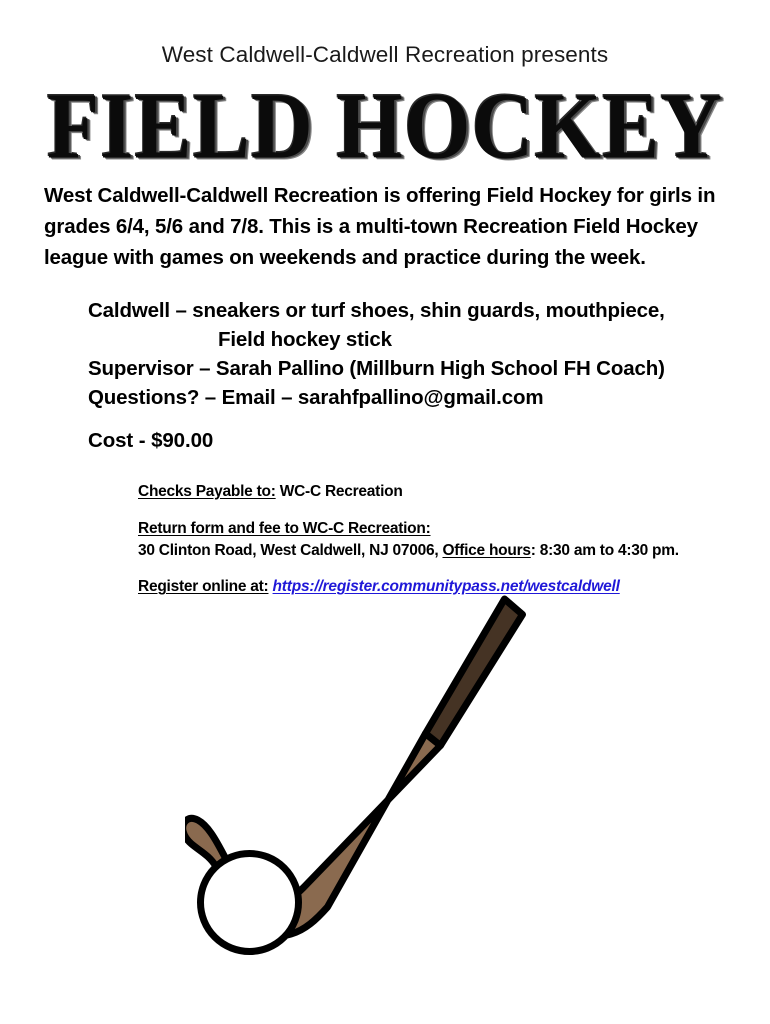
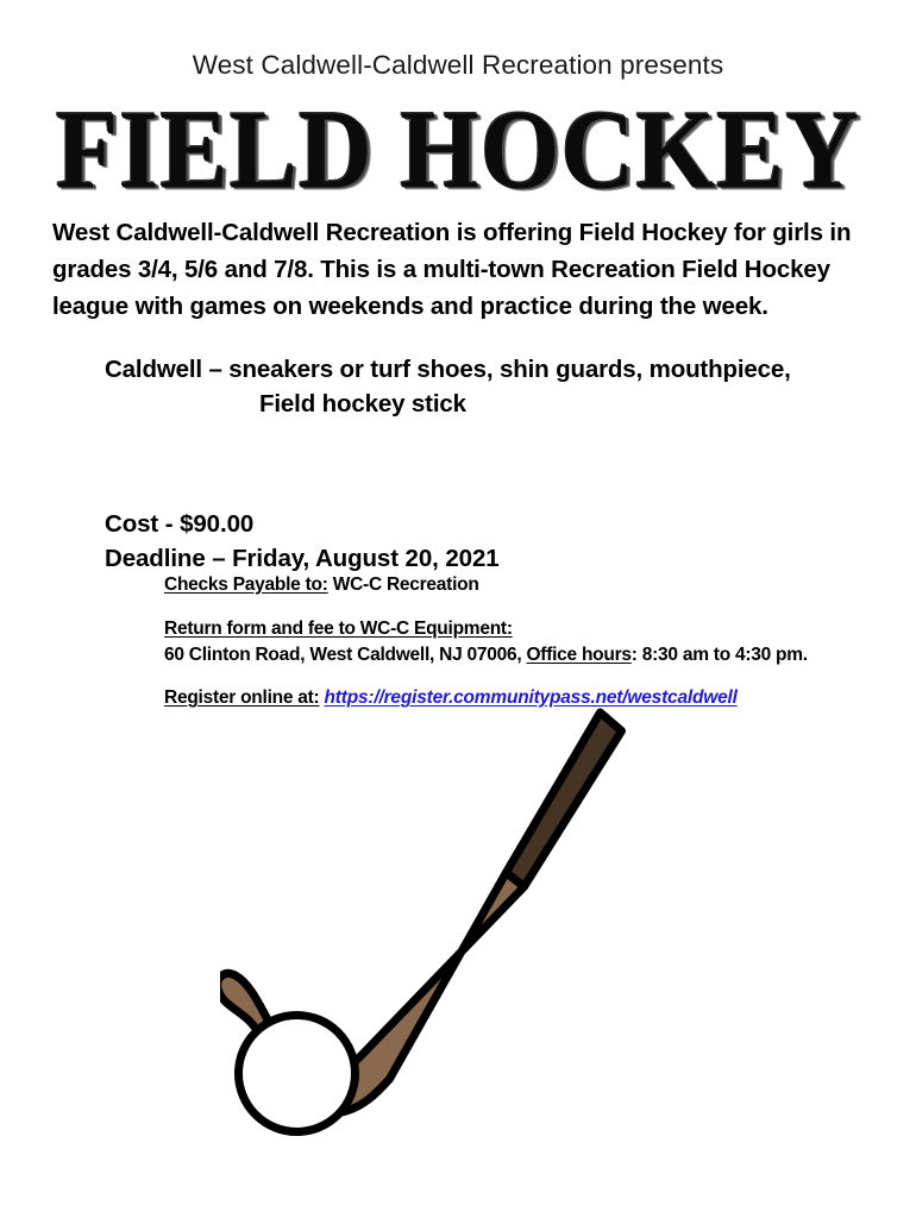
  West Caldwell-Caldwell Recreation presents
  FIELD HOCKEY
- West Caldwell-Caldwell Recreation is offering Field Hockey for girls in grades 6/4, 5/6 and 7/8. This is a multi-town Recreation Field Hockey league with games on weekends and practice during the week.
+ West Caldwell-Caldwell Recreation is offering Field Hockey for girls in grades 3/4, 5/6 and 7/8. This is a multi-town Recreation Field Hockey league with games on weekends and practice during the week.
  Caldwell – sneakers or turf shoes, shin guards, mouthpiece,
  Field hockey stick
- Supervisor – Sarah Pallino (Millburn High School FH Coach)
- Questions? – Email – sarahfpallino@gmail.com
  Cost - $90.00
+ Deadline – Friday, August 20, 2021
  Checks Payable to: WC-C Recreation
- Return form and fee to WC-C Recreation:
+ Return form and fee to WC-C Equipment:
- 30 Clinton Road, West Caldwell, NJ 07006, Office hours: 8:30 am to 4:30 pm.
+ 60 Clinton Road, West Caldwell, NJ 07006, Office hours: 8:30 am to 4:30 pm.
  Register online at: https://register.communitypass.net/westcaldwell
